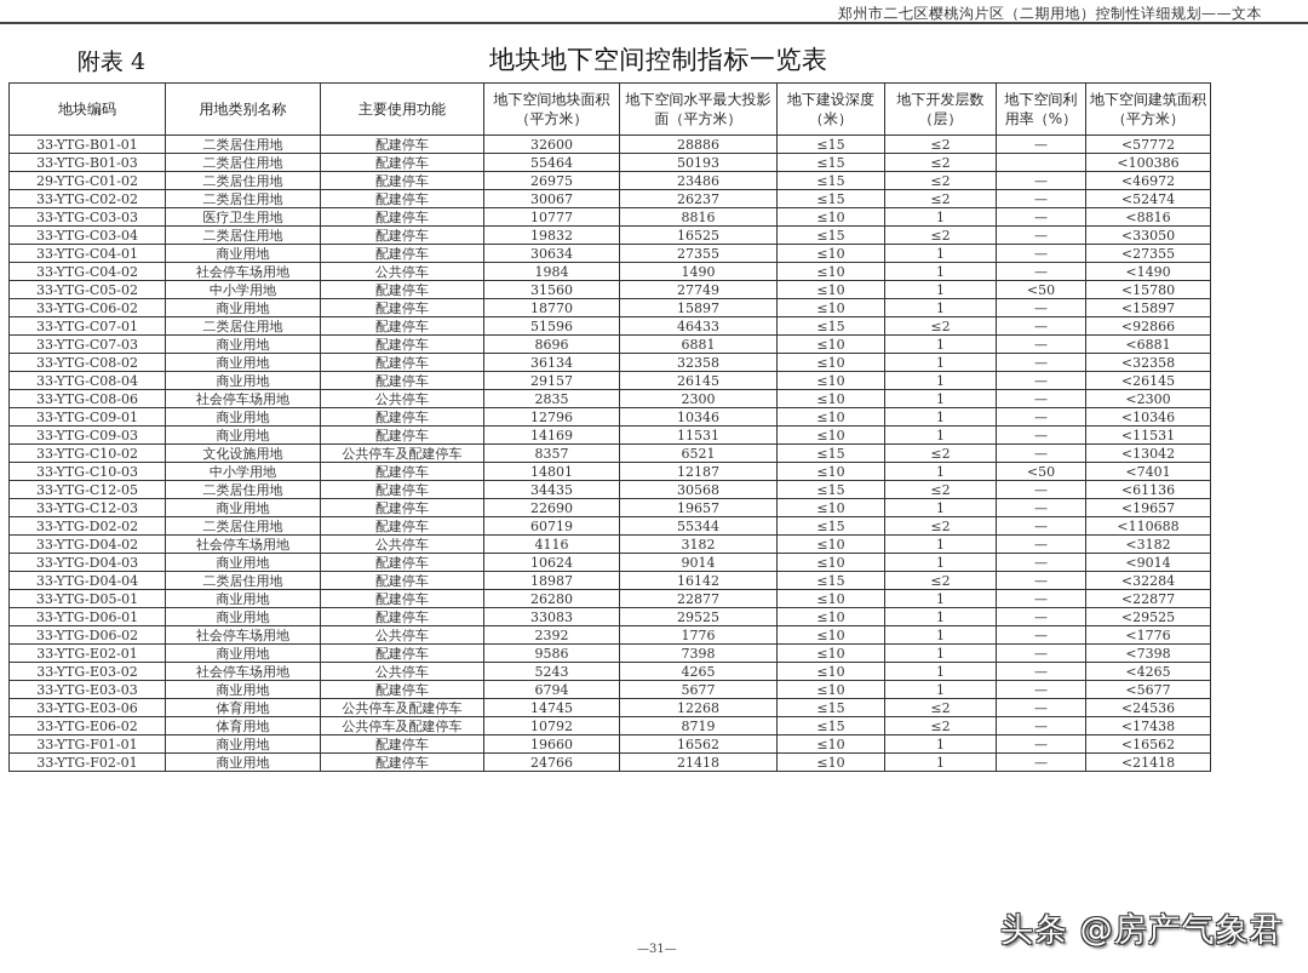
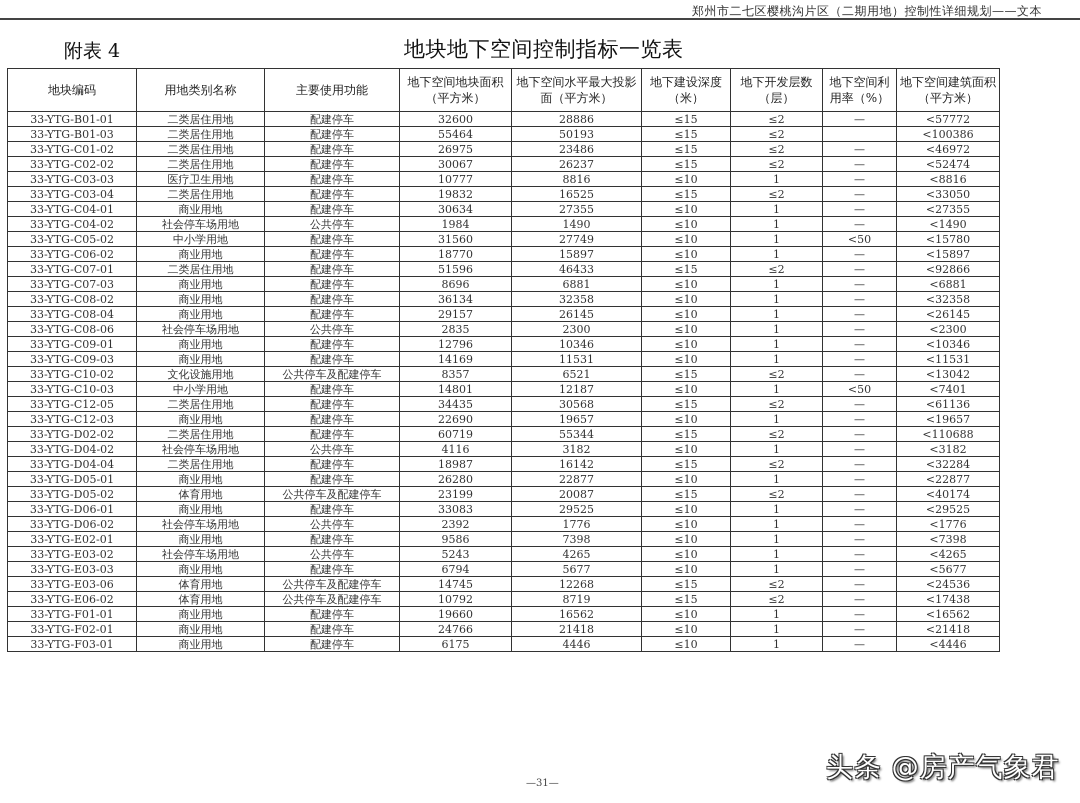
  郑州市二七区樱桃沟片区（二期用地）控制性详细规划——文本
  附表 4
  地块地下空间控制指标一览表
  地块编码	用地类别名称	主要使用功能	地下空间地块面积 （平方米）	地下空间水平最大投影 面（平方米）	地下建设深度 （米）	地下开发层数 （层）	地下空间利 用率（%）	地下空间建筑面积 （平方米）
  33-YTG-B01-01	二类居住用地	配建停车	32600	28886	≤15	≤2	—	<57772
  33-YTG-B01-03	二类居住用地	配建停车	55464	50193	≤15	≤2		<100386
- 29-YTG-C01-02	二类居住用地	配建停车	26975	23486	≤15	≤2	—	<46972
+ 33-YTG-C01-02	二类居住用地	配建停车	26975	23486	≤15	≤2	—	<46972
  33-YTG-C02-02	二类居住用地	配建停车	30067	26237	≤15	≤2	—	<52474
  33-YTG-C03-03	医疗卫生用地	配建停车	10777	8816	≤10	1	—	<8816
  33-YTG-C03-04	二类居住用地	配建停车	19832	16525	≤15	≤2	—	<33050
  33-YTG-C04-01	商业用地	配建停车	30634	27355	≤10	1	—	<27355
  33-YTG-C04-02	社会停车场用地	公共停车	1984	1490	≤10	1	—	<1490
  33-YTG-C05-02	中小学用地	配建停车	31560	27749	≤10	1	<50	<15780
  33-YTG-C06-02	商业用地	配建停车	18770	15897	≤10	1	—	<15897
  33-YTG-C07-01	二类居住用地	配建停车	51596	46433	≤15	≤2	—	<92866
  33-YTG-C07-03	商业用地	配建停车	8696	6881	≤10	1	—	<6881
  33-YTG-C08-02	商业用地	配建停车	36134	32358	≤10	1	—	<32358
  33-YTG-C08-04	商业用地	配建停车	29157	26145	≤10	1	—	<26145
  33-YTG-C08-06	社会停车场用地	公共停车	2835	2300	≤10	1	—	<2300
  33-YTG-C09-01	商业用地	配建停车	12796	10346	≤10	1	—	<10346
  33-YTG-C09-03	商业用地	配建停车	14169	11531	≤10	1	—	<11531
  33-YTG-C10-02	文化设施用地	公共停车及配建停车	8357	6521	≤15	≤2	—	<13042
  33-YTG-C10-03	中小学用地	配建停车	14801	12187	≤10	1	<50	<7401
  33-YTG-C12-05	二类居住用地	配建停车	34435	30568	≤15	≤2	—	<61136
  33-YTG-C12-03	商业用地	配建停车	22690	19657	≤10	1	—	<19657
  33-YTG-D02-02	二类居住用地	配建停车	60719	55344	≤15	≤2	—	<110688
  33-YTG-D04-02	社会停车场用地	公共停车	4116	3182	≤10	1	—	<3182
- 33-YTG-D04-03	商业用地	配建停车	10624	9014	≤10	1	—	<9014
  33-YTG-D04-04	二类居住用地	配建停车	18987	16142	≤15	≤2	—	<32284
  33-YTG-D05-01	商业用地	配建停车	26280	22877	≤10	1	—	<22877
+ 33-YTG-D05-02	体育用地	公共停车及配建停车	23199	20087	≤15	≤2	—	<40174
  33-YTG-D06-01	商业用地	配建停车	33083	29525	≤10	1	—	<29525
  33-YTG-D06-02	社会停车场用地	公共停车	2392	1776	≤10	1	—	<1776
  33-YTG-E02-01	商业用地	配建停车	9586	7398	≤10	1	—	<7398
  33-YTG-E03-02	社会停车场用地	公共停车	5243	4265	≤10	1	—	<4265
  33-YTG-E03-03	商业用地	配建停车	6794	5677	≤10	1	—	<5677
  33-YTG-E03-06	体育用地	公共停车及配建停车	14745	12268	≤15	≤2	—	<24536
  33-YTG-E06-02	体育用地	公共停车及配建停车	10792	8719	≤15	≤2	—	<17438
  33-YTG-F01-01	商业用地	配建停车	19660	16562	≤10	1	—	<16562
  33-YTG-F02-01	商业用地	配建停车	24766	21418	≤10	1	—	<21418
+ 33-YTG-F03-01	商业用地	配建停车	6175	4446	≤10	1	—	<4446
  —31—
  头条 @房产气象君
